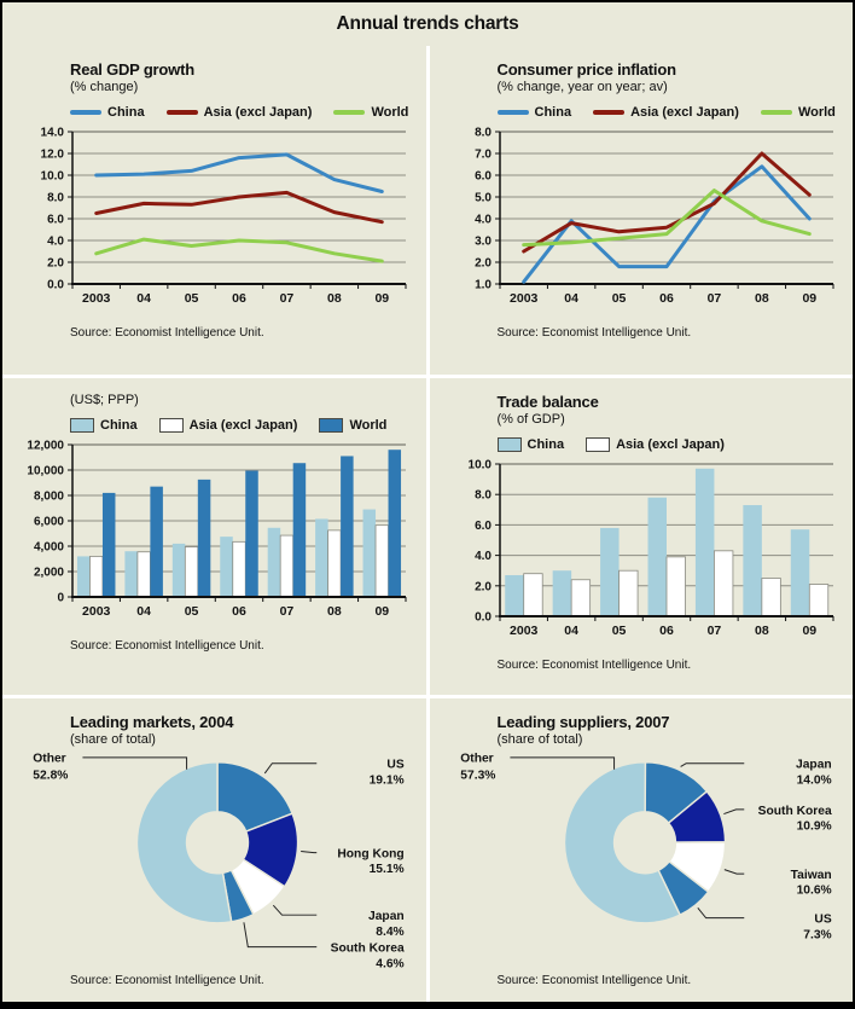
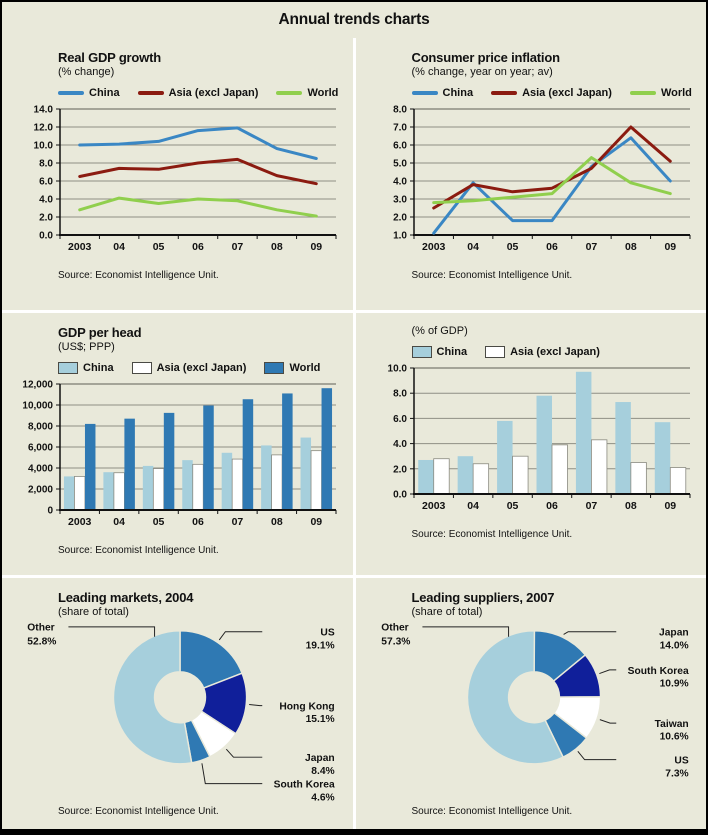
  Annual trends charts
  Real GDP growth
  (% change)
  China
  Asia (excl Japan)
  World
  0.0
  2.0
  4.0
  6.0
  8.0
  10.0
  12.0
  14.0
  2003
  04
  05
  06
  07
  08
  09
  Source: Economist Intelligence Unit.
  Consumer price inflation
  (% change, year on year; av)
  China
  Asia (excl Japan)
  World
  1.0
  2.0
  3.0
  4.0
  5.0
  6.0
  7.0
  8.0
  2003
  04
  05
  06
  07
  08
  09
  Source: Economist Intelligence Unit.
+ GDP per head
  (US$; PPP)
  China
  Asia (excl Japan)
  World
  0
  2,000
  4,000
  6,000
  8,000
  10,000
  12,000
  2003
  04
  05
  06
  07
  08
  09
  Source: Economist Intelligence Unit.
- Trade balance
  (% of GDP)
  China
  Asia (excl Japan)
  0.0
  2.0
  4.0
  6.0
  8.0
  10.0
  2003
  04
  05
  06
  07
  08
  09
  Source: Economist Intelligence Unit.
  Leading markets, 2004
  (share of total)
  Other
  52.8%
  US
  19.1%
  Hong Kong
  15.1%
  Japan
  8.4%
  South Korea
  4.6%
  Source: Economist Intelligence Unit.
  Leading suppliers, 2007
  (share of total)
  Other
  57.3%
  Japan
  14.0%
  South Korea
  10.9%
  Taiwan
  10.6%
  US
  7.3%
  Source: Economist Intelligence Unit.
